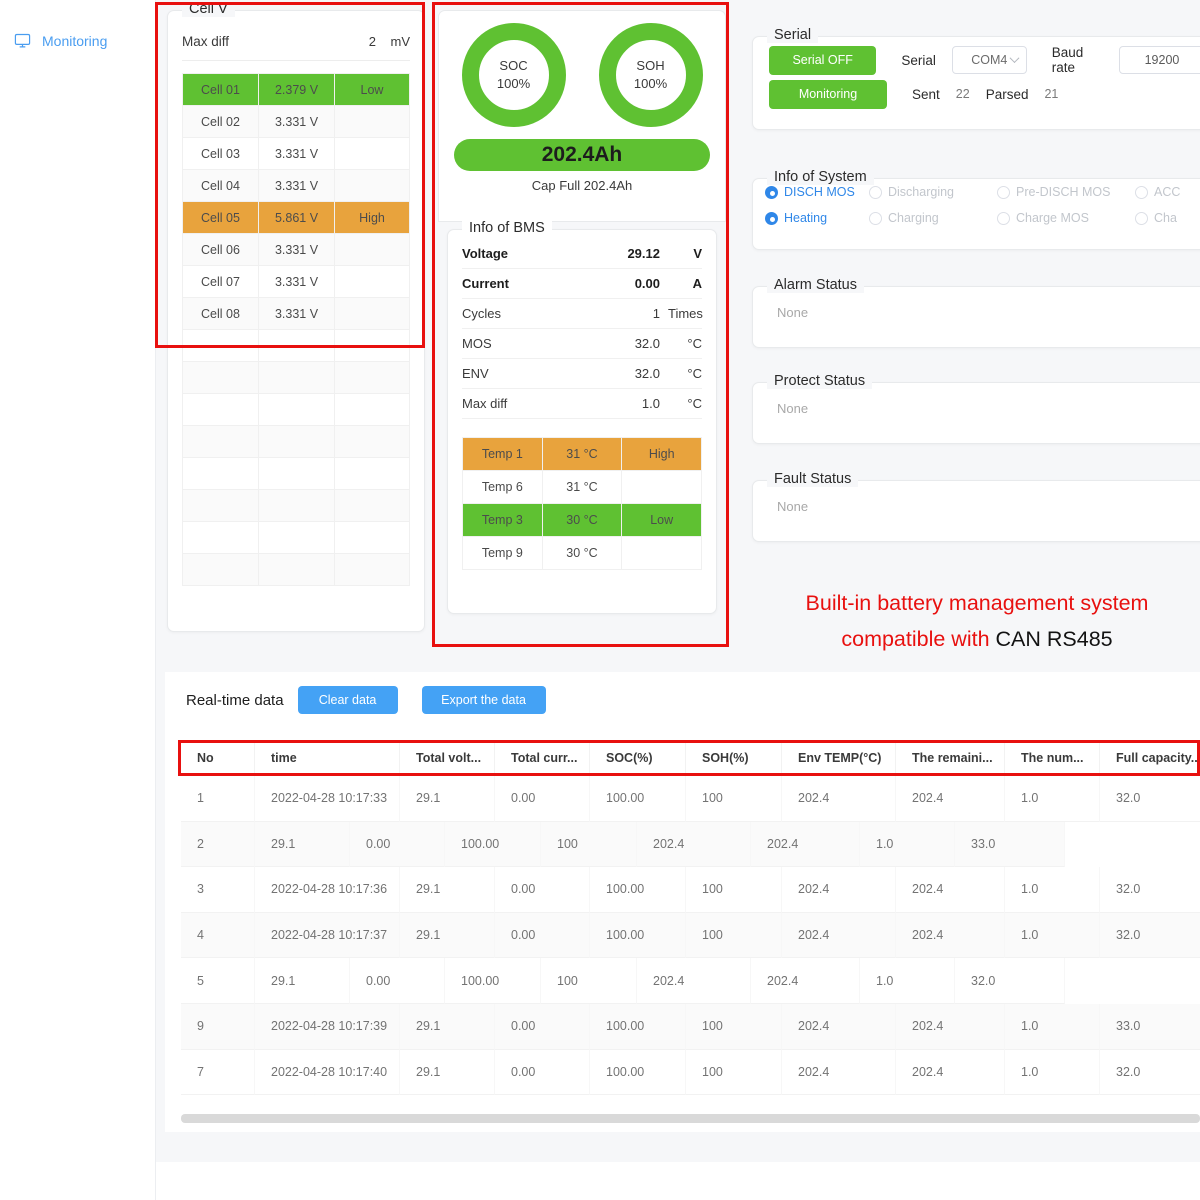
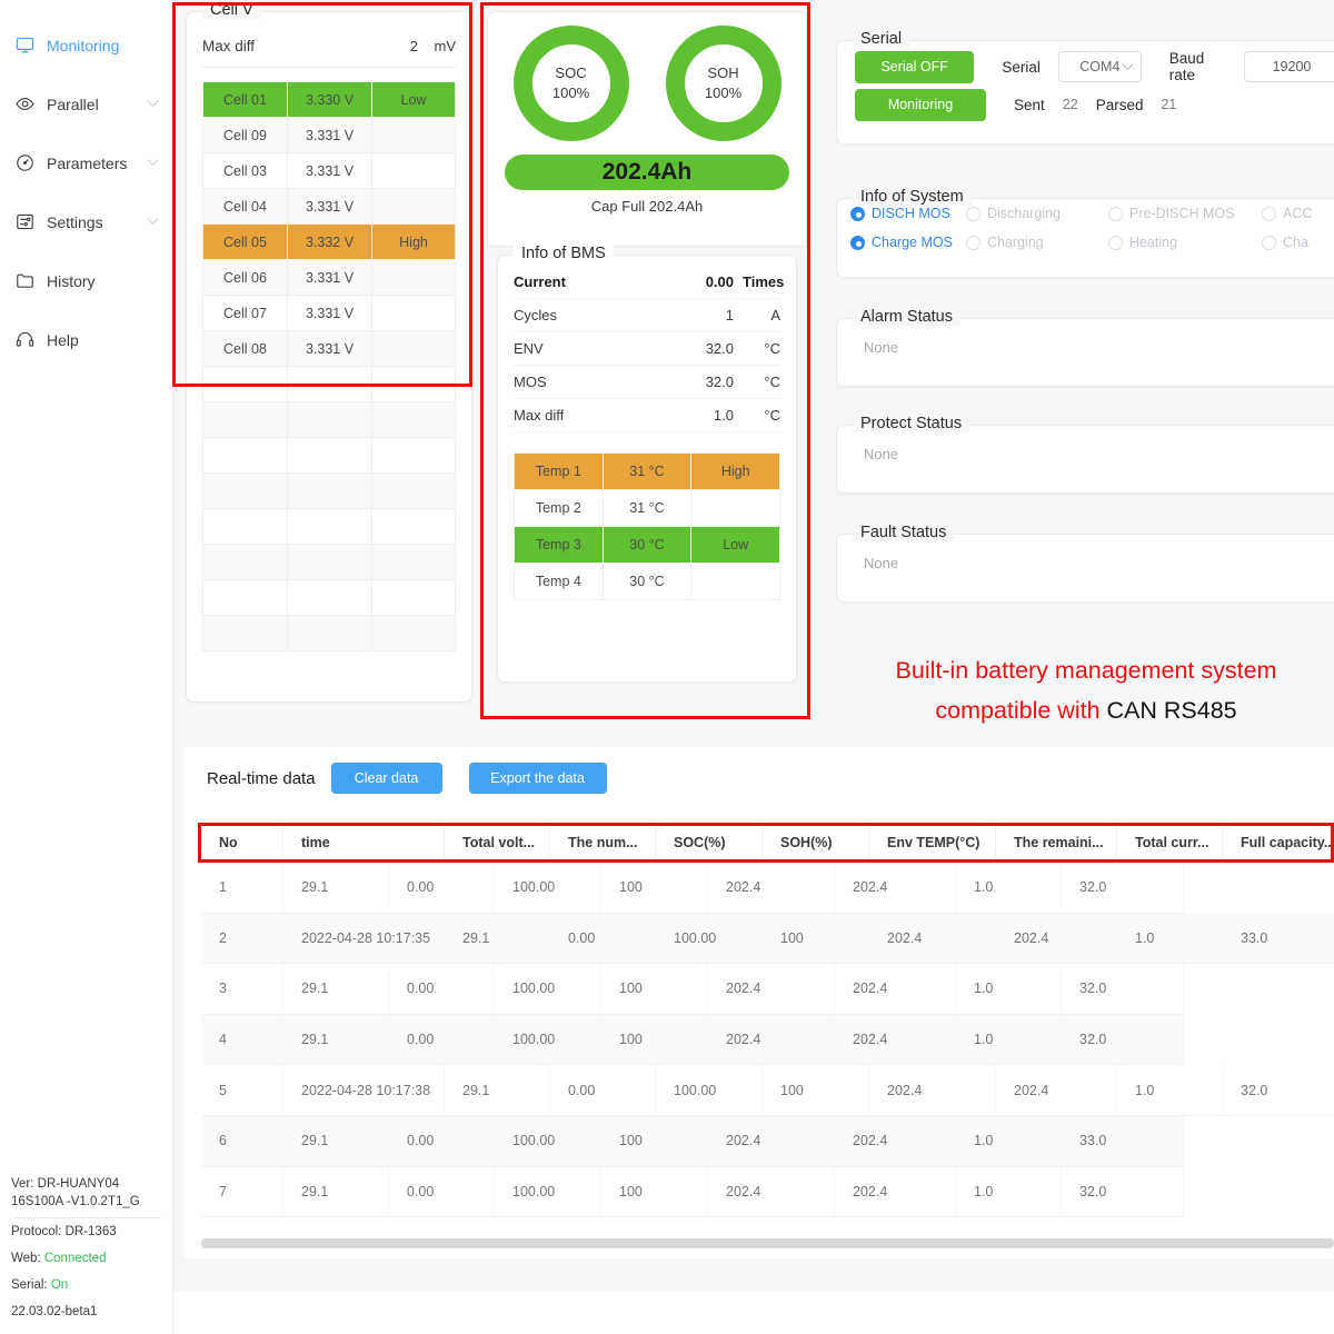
  Monitoring
+ Parallel
+ Parameters
+ Settings
+ History
+ Help
+ Ver: DR-HUANY04 16S100A -V1.0.2T1_G
+ Protocol: DR-1363
+ Web: Connected
+ Serial: On
+ 22.03.02-beta1
  Cell V
  Max diff
  2
  mV
  Cell 01
- 2.379 V
+ 3.330 V
  Low
- Cell 02
+ Cell 09
  3.331 V
  Cell 03
  3.331 V
  Cell 04
  3.331 V
  Cell 05
- 5.861 V
+ 3.332 V
  High
  Cell 06
  3.331 V
  Cell 07
  3.331 V
  Cell 08
  3.331 V
  SOC
  100%
  SOH
  100%
  202.4Ah
  Cap Full 202.4Ah
  Info of BMS
- Voltage
- 29.12
- V
  Current
  0.00
- A
+ Times
  Cycles
  1
- Times
+ A
- MOS
+ ENV
  32.0
  °C
- ENV
+ MOS
  32.0
  °C
  Max diff
  1.0
  °C
  Temp 1
  31 °C
  High
- Temp 6
+ Temp 2
  31 °C
  Temp 3
  30 °C
  Low
- Temp 9
+ Temp 4
  30 °C
  Serial
  Serial OFF
  Serial
  COM4
  Baud rate
  19200
  Monitoring
  Sent
  22
  Parsed
  21
  Info of System
  DISCH MOS
  Discharging
  Pre-DISCH MOS
  ACC
- Heating
+ Charge MOS
  Charging
- Charge MOS
+ Heating
  Cha
  Alarm Status
  None
  Protect Status
  None
  Fault Status
  None
  Built-in battery management system
  compatible with CAN RS485
  Real-time data
  Clear data
  Export the data
  No
  time
  Total volt...
- Total curr...
+ The num...
  SOC(%)
  SOH(%)
  Env TEMP(°C)
  The remaini...
- The num...
+ Total curr...
  Full capacity...
  1
- 2022-04-28 10:17:33
  29.1
  0.00
  100.00
  100
  202.4
  202.4
  1.0
  32.0
  2
+ 2022-04-28 10:17:35
  29.1
  0.00
  100.00
  100
  202.4
  202.4
  1.0
  33.0
  3
- 2022-04-28 10:17:36
  29.1
  0.00
  100.00
  100
  202.4
  202.4
  1.0
  32.0
  4
- 2022-04-28 10:17:37
  29.1
  0.00
  100.00
  100
  202.4
  202.4
  1.0
  32.0
  5
+ 2022-04-28 10:17:38
  29.1
  0.00
  100.00
  100
  202.4
  202.4
  1.0
  32.0
- 9
+ 6
- 2022-04-28 10:17:39
  29.1
  0.00
  100.00
  100
  202.4
  202.4
  1.0
  33.0
  7
- 2022-04-28 10:17:40
  29.1
  0.00
  100.00
  100
  202.4
  202.4
  1.0
  32.0
